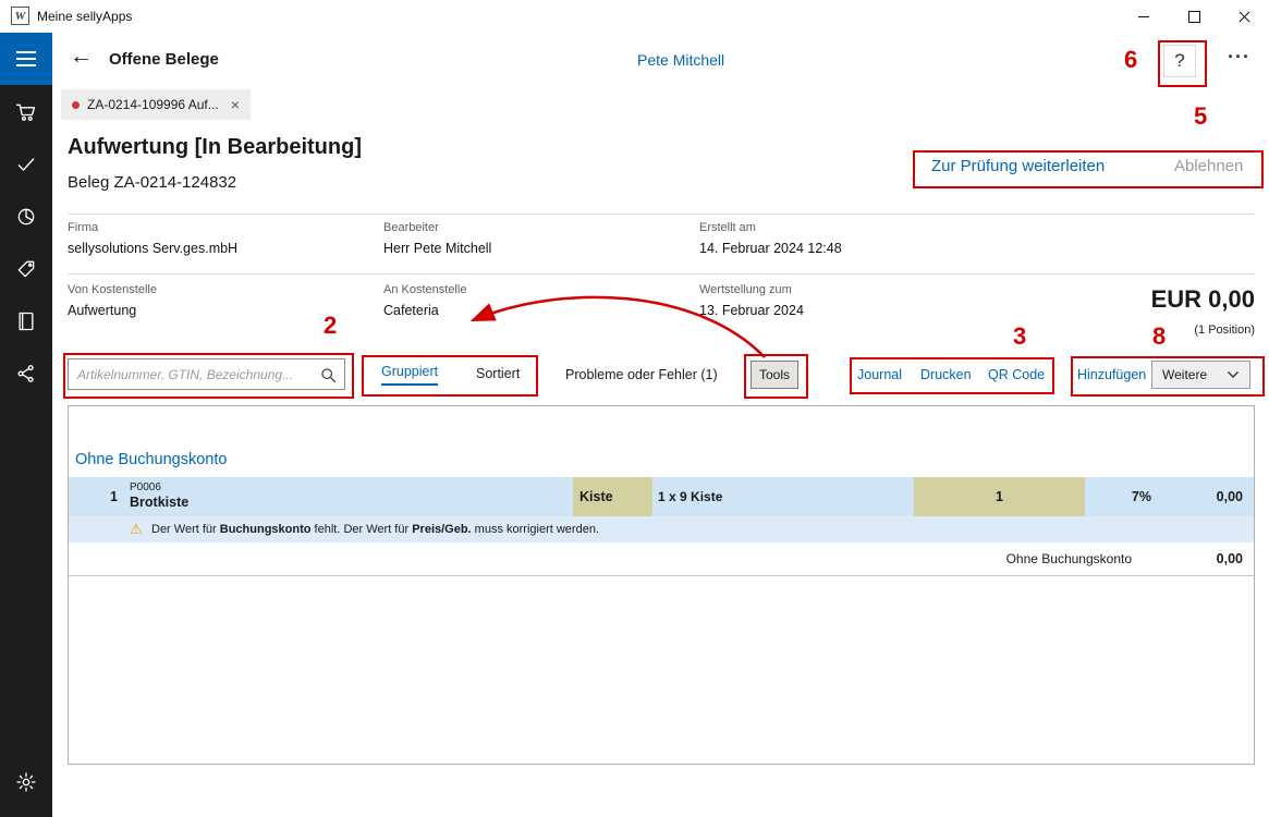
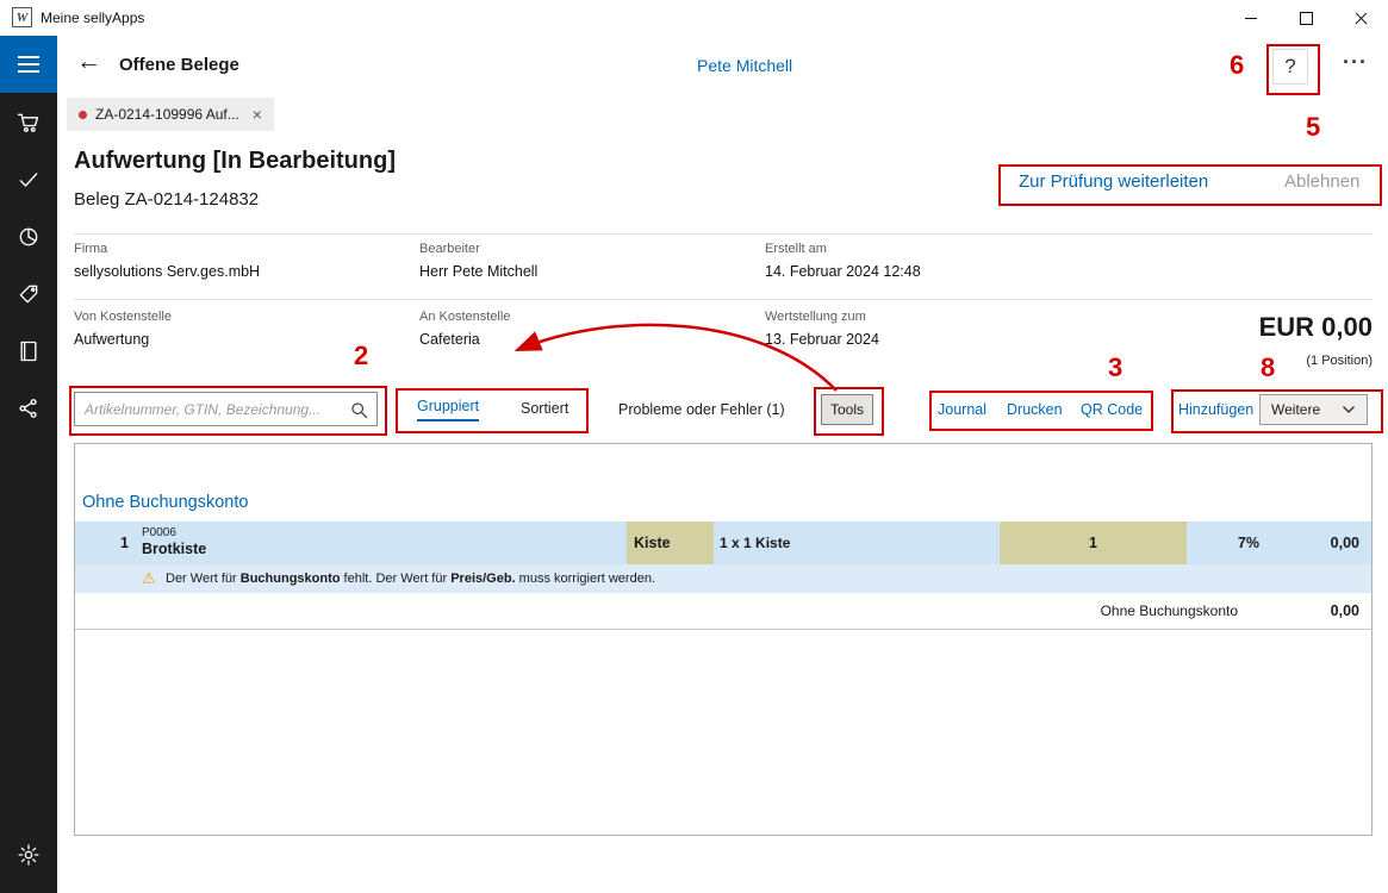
  W
  Meine sellyApps
  ←
  Offene Belege
  Pete Mitchell
  ?
  ···
  ZA-0214-109996 Auf...
  ×
  Aufwertung [In Bearbeitung]
  Beleg ZA-0214-124832
  Zur Prüfung weiterleiten
  Ablehnen
  Firma
  sellysolutions Serv.ges.mbH
  Bearbeiter
  Herr Pete Mitchell
  Erstellt am
  14. Februar 2024 12:48
  Von Kostenstelle
  Aufwertung
  An Kostenstelle
  Cafeteria
  Wertstellung zum
  13. Februar 2024
  EUR 0,00
  (1 Position)
  Artikelnummer, GTIN, Bezeichnung...
  Gruppiert
  Sortiert
  Probleme oder Fehler (1)
  Tools
  Journal
  Drucken
  QR Code
  Hinzufügen
  Weitere
  Ohne Buchungskonto
  1
  P0006
  Brotkiste
  Kiste
- 1 x 9 Kiste
+ 1 x 1 Kiste
  1
  7%
  0,00
  ⚠
  Der Wert für Buchungskonto fehlt. Der Wert für Preis/Geb. muss korrigiert werden.
  Ohne Buchungskonto
  0,00
  2
  3
  8
  5
  6
